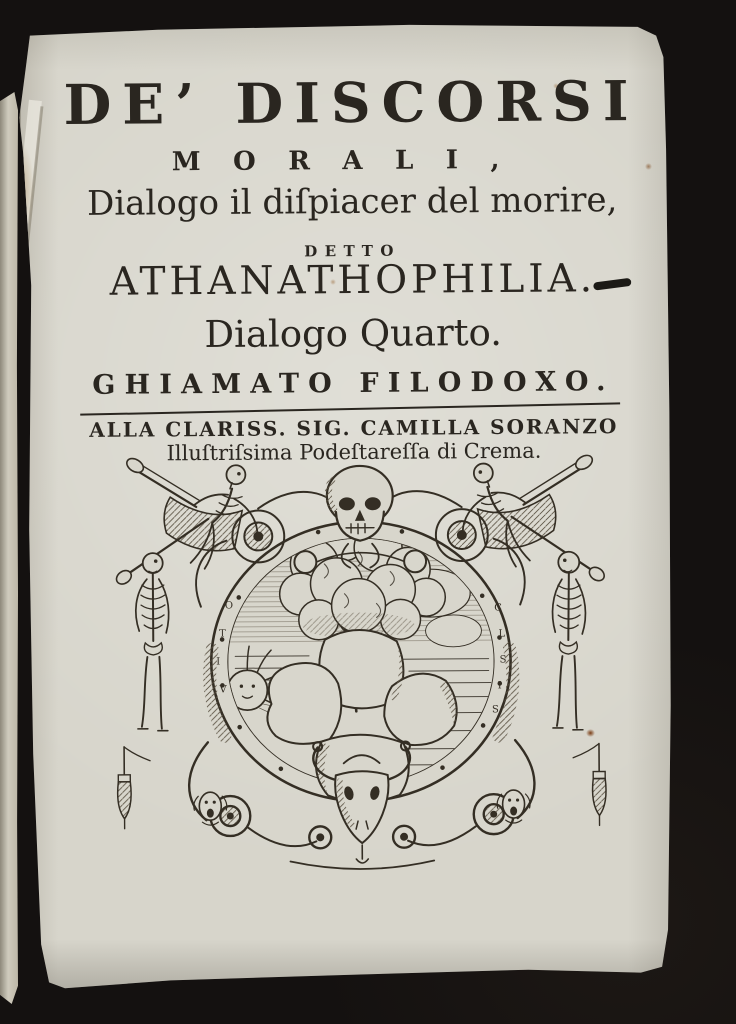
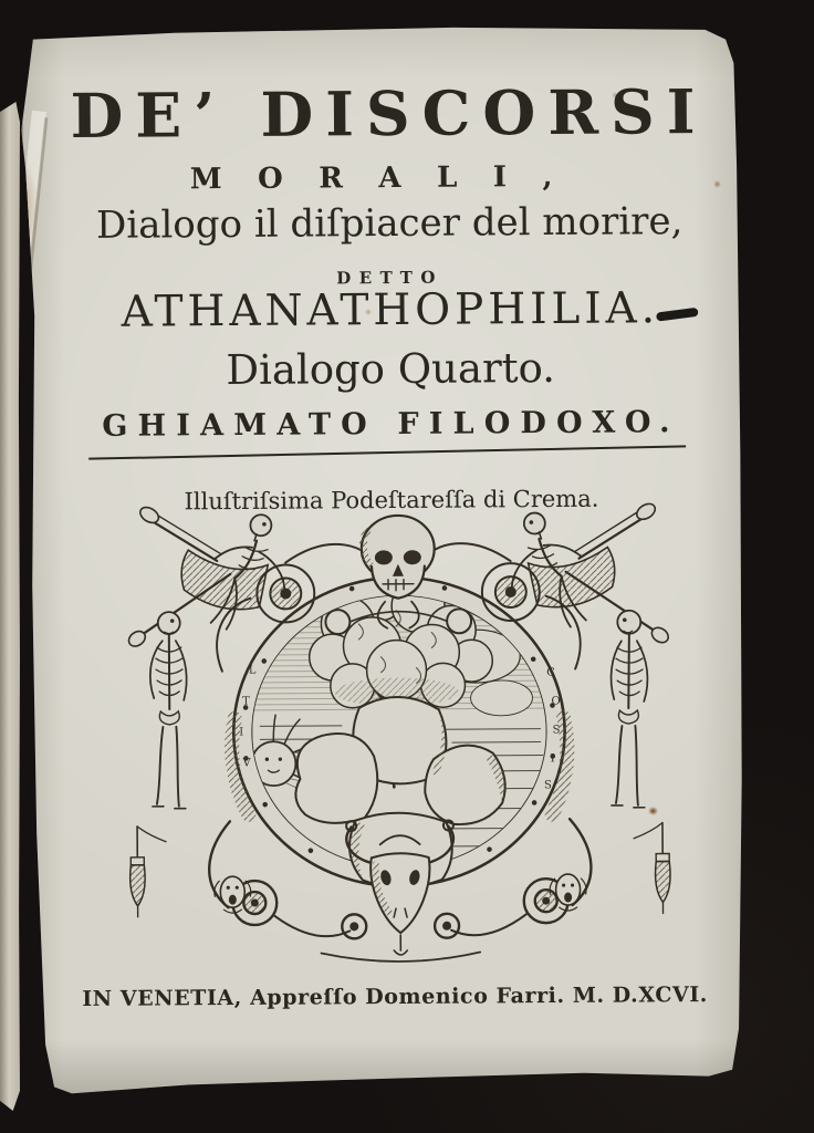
  DE’ DISCORSI
  MORALI,
  Dialogo il diſpiacer del morire,
  DETTO
  ATHANATHOPHILIA.
  Dialogo Quarto.
  GHIAMATO FILODOXO.
- ALLA CLARISS. SIG. CAMILLA SORANZO
  Illuſtriſsima Podeſtareſſa di Crema.
- O
+ L
  T
  I
  V
  C
- L
+ O
  S
  I
  S
+ IN VENETIA, Appreſſo Domenico Farri. M. D.XCVI.
